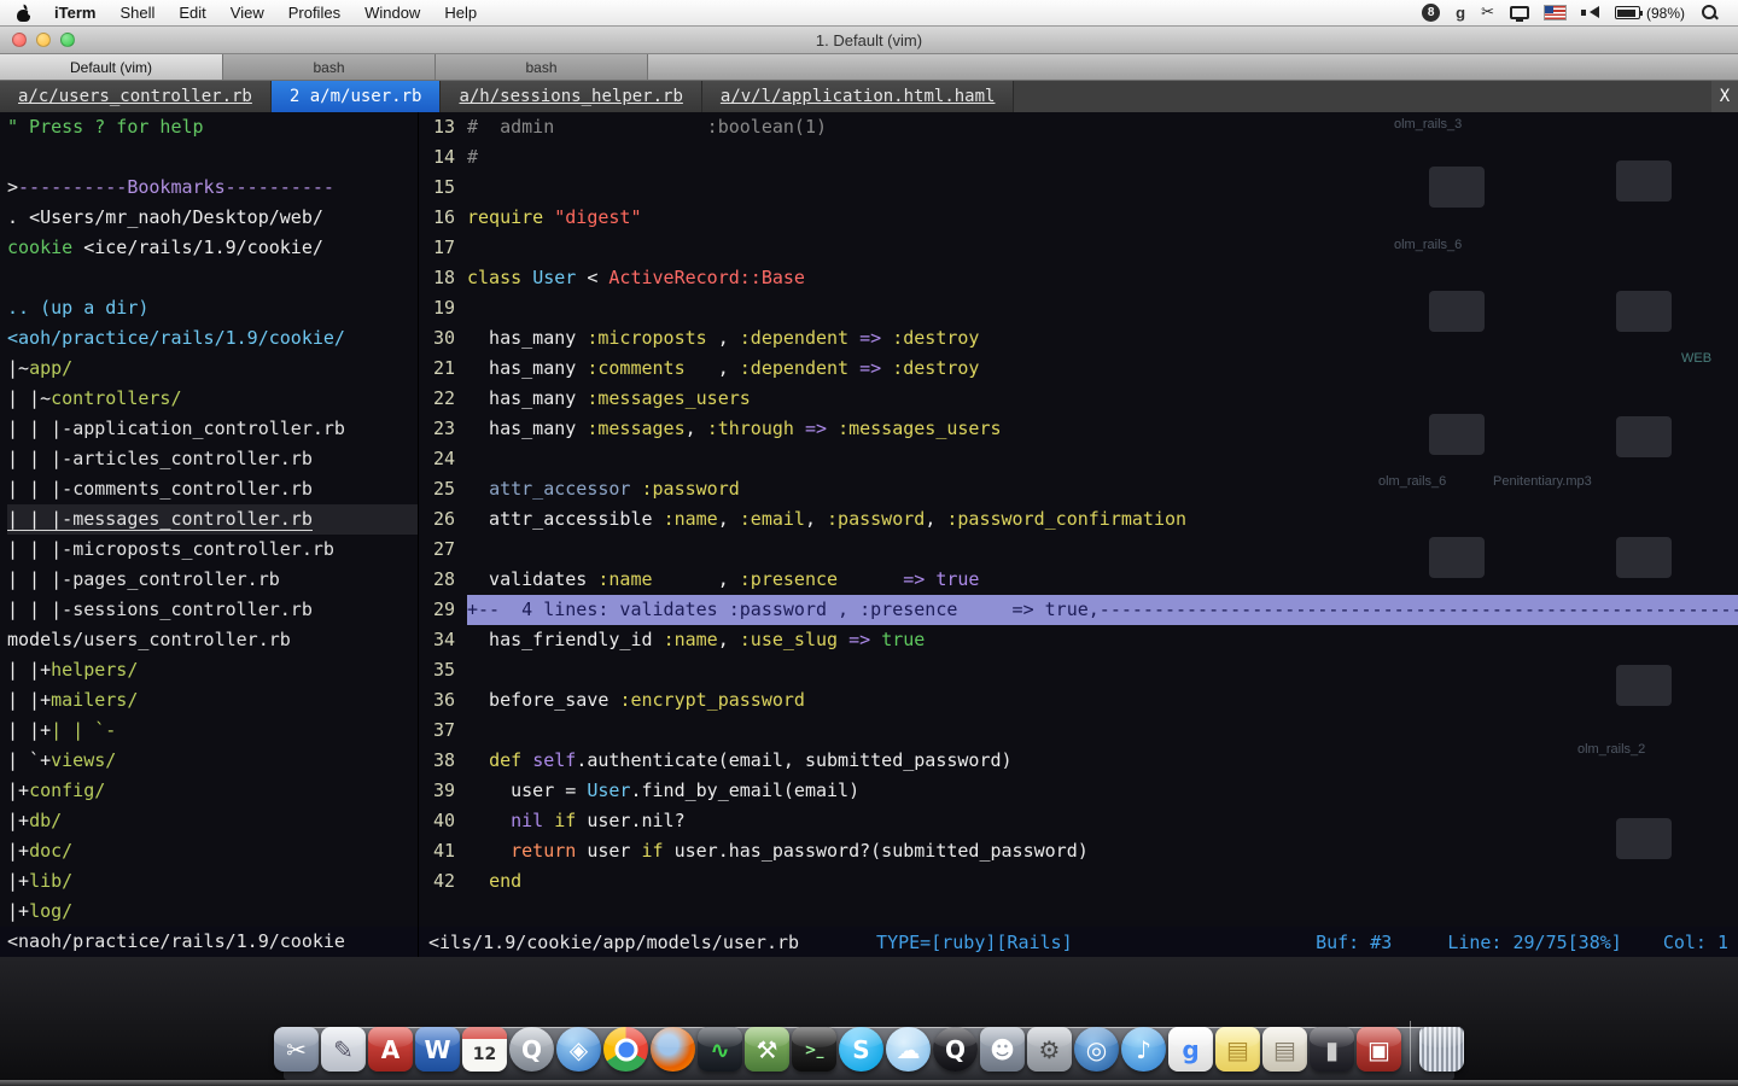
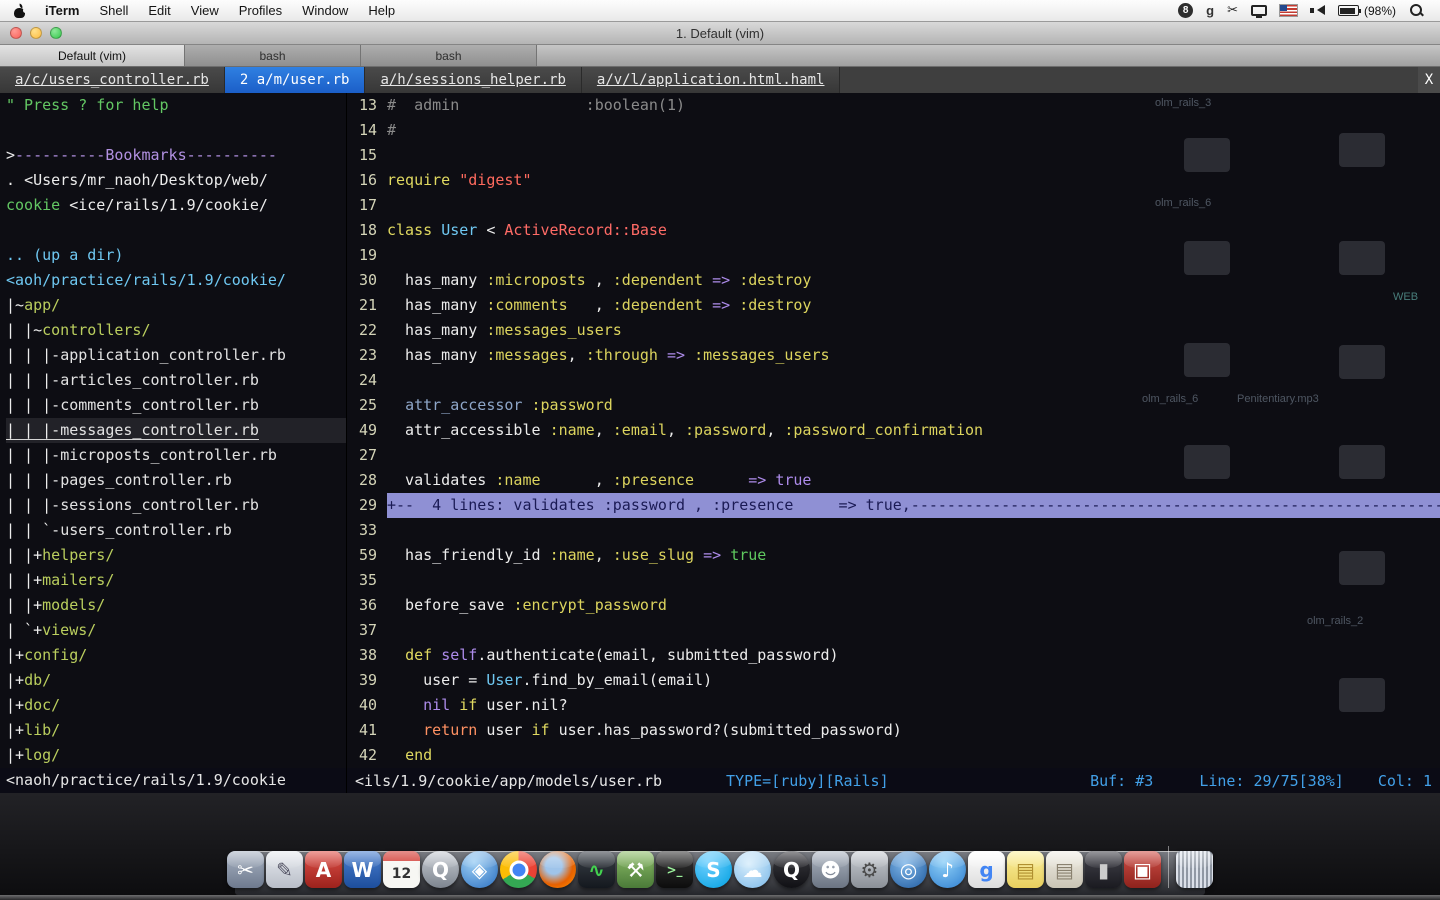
  iTerm
  Shell
  Edit
  View
  Profiles
  Window
  Help
  8
  g
  ✂
  (98%)
  1. Default (vim)
  Default (vim)
  bash
  bash
  a/c/users_controller.rb
  2 a/m/user.rb
  a/h/sessions_helper.rb
  a/v/l/application.html.haml
  X
  " Press ? for help
  >----------Bookmarks----------
  . <Users/mr_naoh/Desktop/web/
  cookie <ice/rails/1.9/cookie/
  .. (up a dir)
  <aoh/practice/rails/1.9/cookie/
  |~app/
  | |~controllers/
  | | |-application_controller.rb
  | | |-articles_controller.rb
  | | |-comments_controller.rb
  | | |-messages_controller.rb
  | | |-microposts_controller.rb
  | | |-pages_controller.rb
  | | |-sessions_controller.rb
- models/users_controller.rb
+ | | `-users_controller.rb
  | |+helpers/
  | |+mailers/
- | |+| | `-
+ | |+models/
  | `+views/
  |+config/
  |+db/
  |+doc/
  |+lib/
  |+log/
  olm_rails_3
  olm_rails_6
  WEB
  olm_rails_6
  Penitentiary.mp3
  olm_rails_2
  13
  # admin :boolean(1)
  14
  #
  15
  16
  require "digest"
  17
  18
  class User < ActiveRecord::Base
  19
  30
  has_many :microposts , :dependent => :destroy
  21
  has_many :comments , :dependent => :destroy
  22
  has_many :messages_users
  23
  has_many :messages, :through => :messages_users
  24
  25
  attr_accessor :password
- 26
+ 49
  attr_accessible :name, :email, :password, :password_confirmation
  27
  28
  validates :name , :presence => true
  29
  +-- 4 lines: validates :password , :presence => true,-----------------------------------------------------------
+ 33
- 34
+ 59
  has_friendly_id :name, :use_slug => true
  35
  36
  before_save :encrypt_password
  37
  38
  def self.authenticate(email, submitted_password)
  39
  user = User.find_by_email(email)
  40
  nil if user.nil?
  41
  return user if user.has_password?(submitted_password)
  42
  end
  <naoh/practice/rails/1.9/cookie
  <ils/1.9/cookie/app/models/user.rb
  TYPE=[ruby][Rails]
  Buf: #3
  Line: 29/75[38%]
  Col: 1
  ✂
  ✎
  A
  W
  12
  Q
  ◈
  ∿
  ⚒
  >_
  S
  ☁
  Q
  ☻
  ⚙
  ◎
  ♪
  g
  ▤
  ▤
  ▮
  ▣
